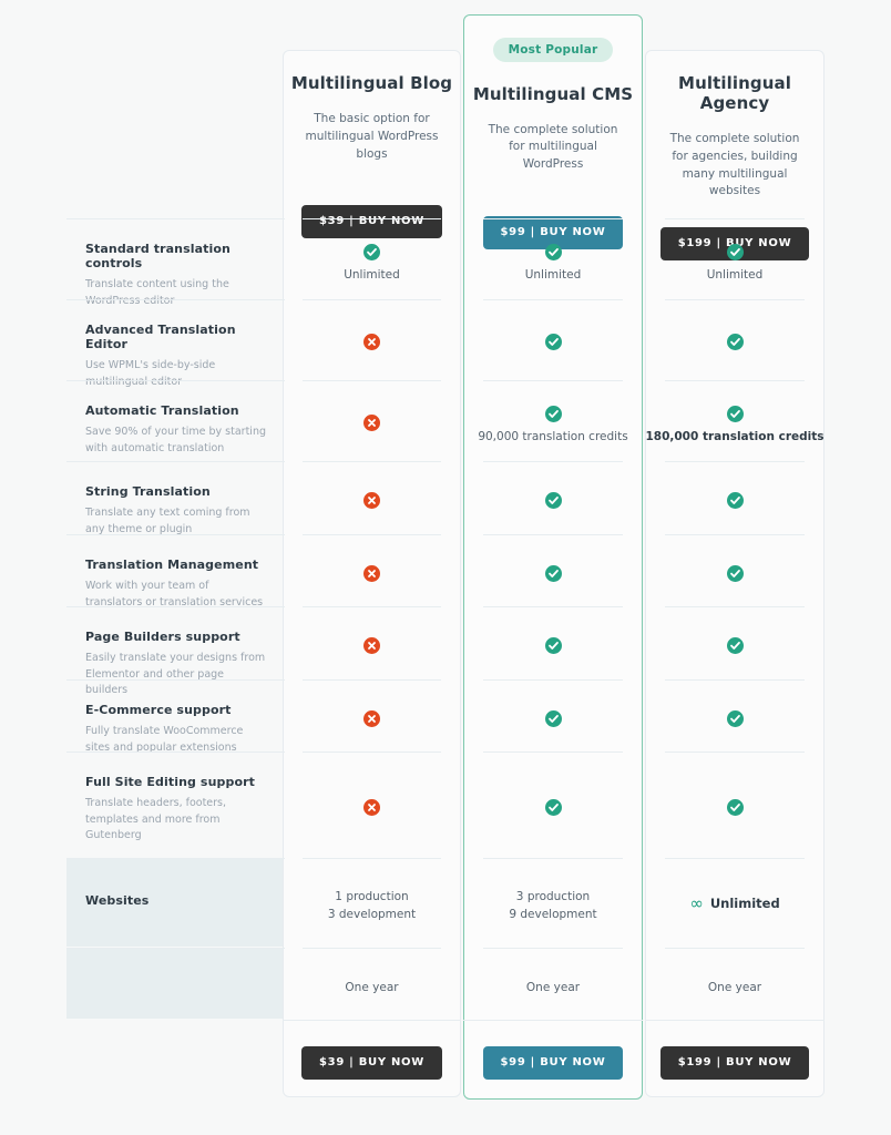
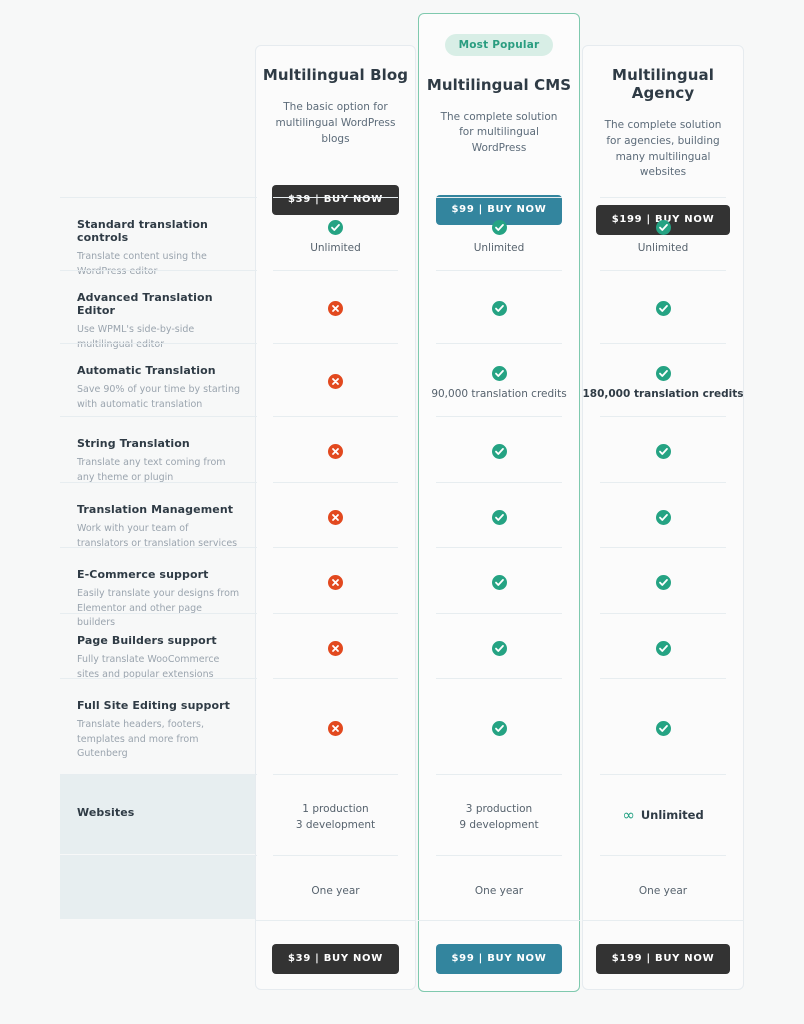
  Multilingual Blog
  The basic option for multilingual WordPress blogs
  $39 | BUY NOW
  Most Popular
  Multilingual CMS
  The complete solution for multilingual WordPress
  $99 | BUY NOW
  Multilingual Agency
  The complete solution for agencies, building many multilingual websites
  $199 | BUY NOW
  Standard translation controls
  Translate content using the WordPress editor
  Unlimited
  Unlimited
  Unlimited
  Advanced Translation Editor
  Use WPML's side-by-side multilingual editor
  Automatic Translation
  Save 90% of your time by starting with automatic translation
  90,000 translation credits
  180,000 translation credits
  String Translation
  Translate any text coming from any theme or plugin
  Translation Management
  Work with your team of translators or translation services
- Page Builders support
+ E-Commerce support
  Easily translate your designs from Elementor and other page builders
- E-Commerce support
+ Page Builders support
  Fully translate WooCommerce sites and popular extensions
  Full Site Editing support
  Translate headers, footers, templates and more from Gutenberg
  Websites
  1 production
  3 development
  3 production
  9 development
  ∞ Unlimited
  One year
  One year
  One year
  $39 | BUY NOW
  $99 | BUY NOW
  $199 | BUY NOW
